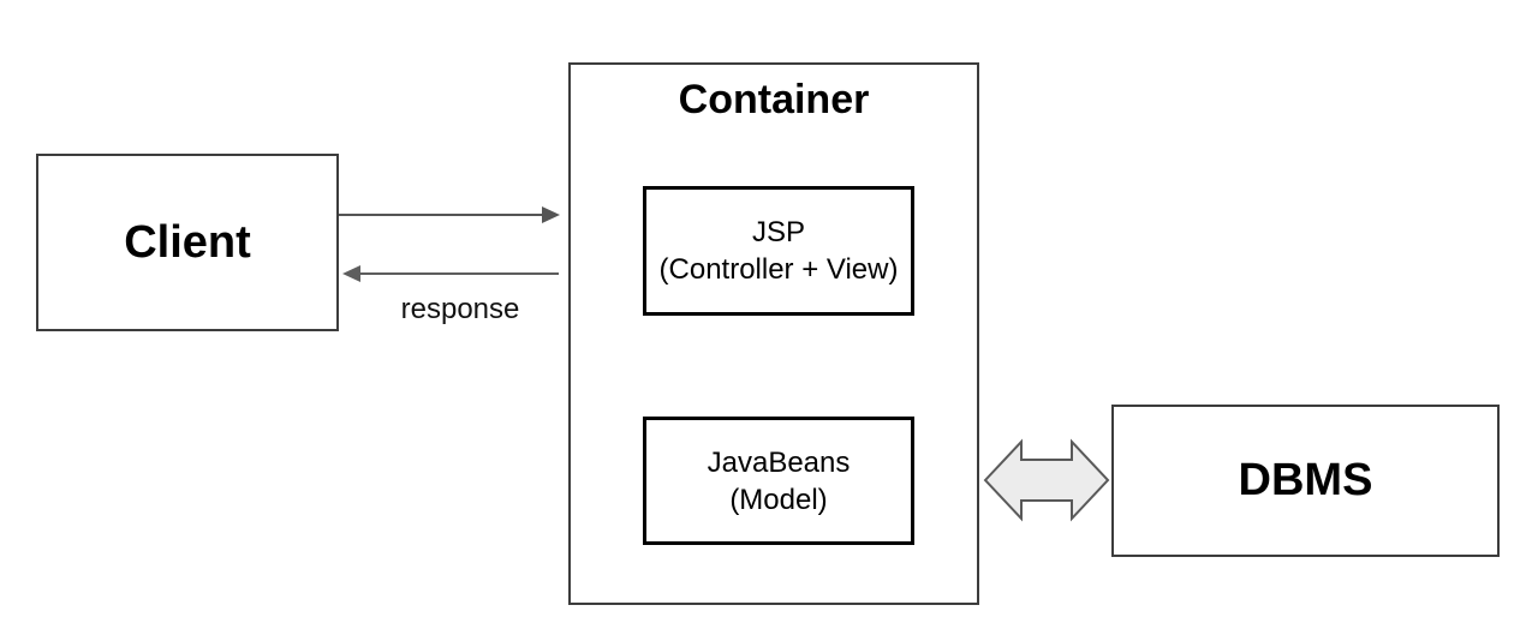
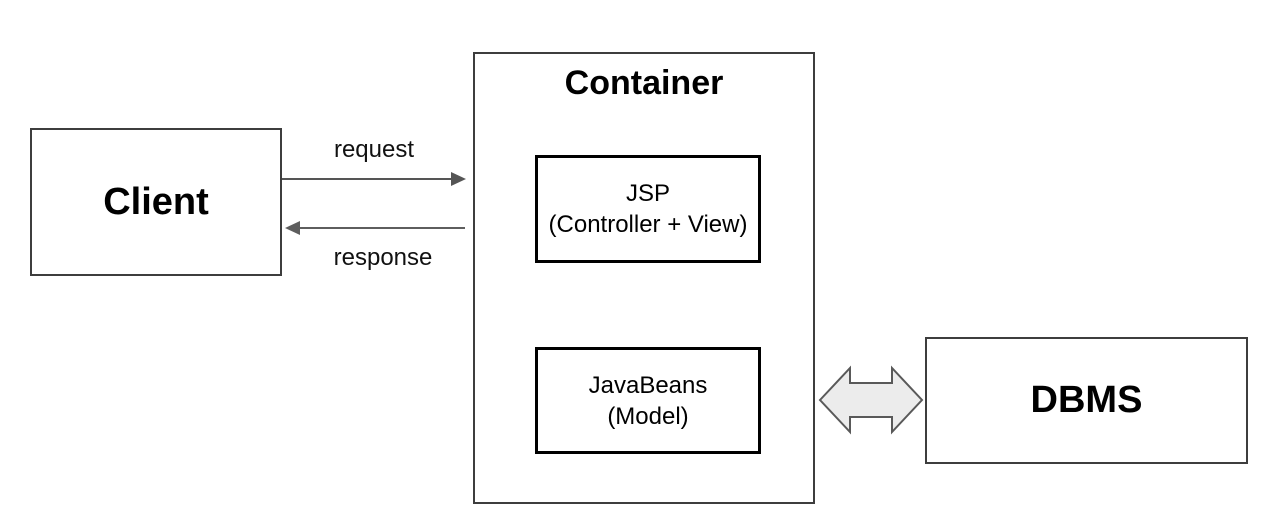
  Client
+ request
  response
  Container
  JSP
  (Controller + View)
  JavaBeans
  (Model)
  DBMS
